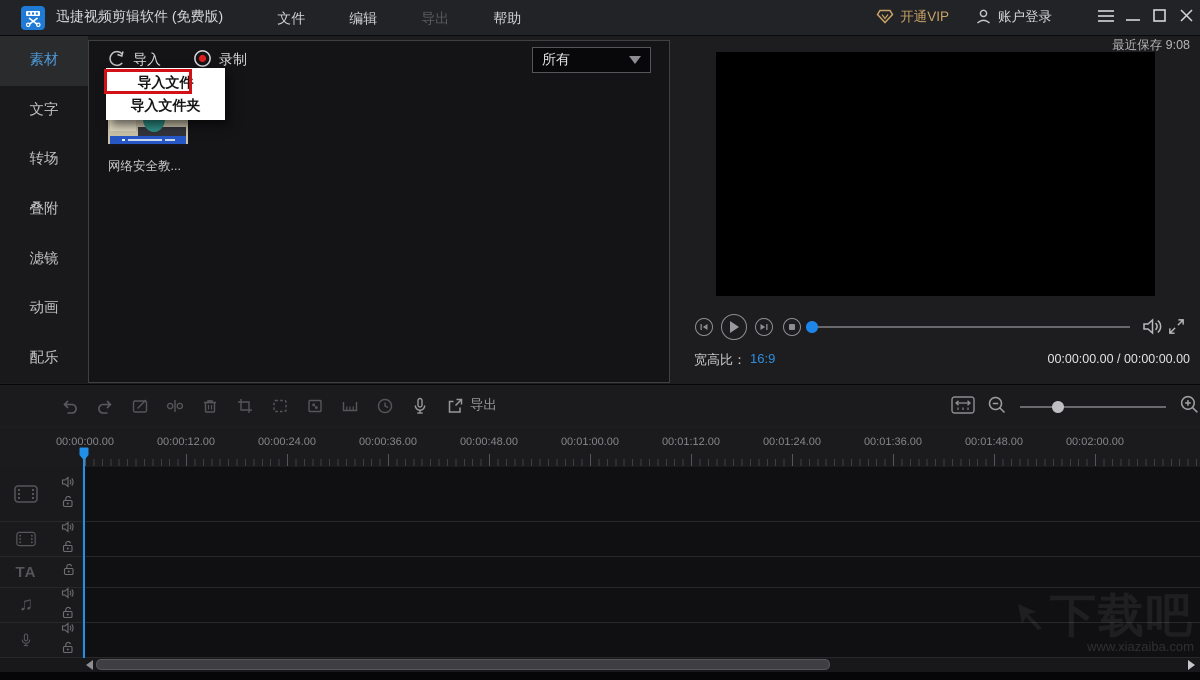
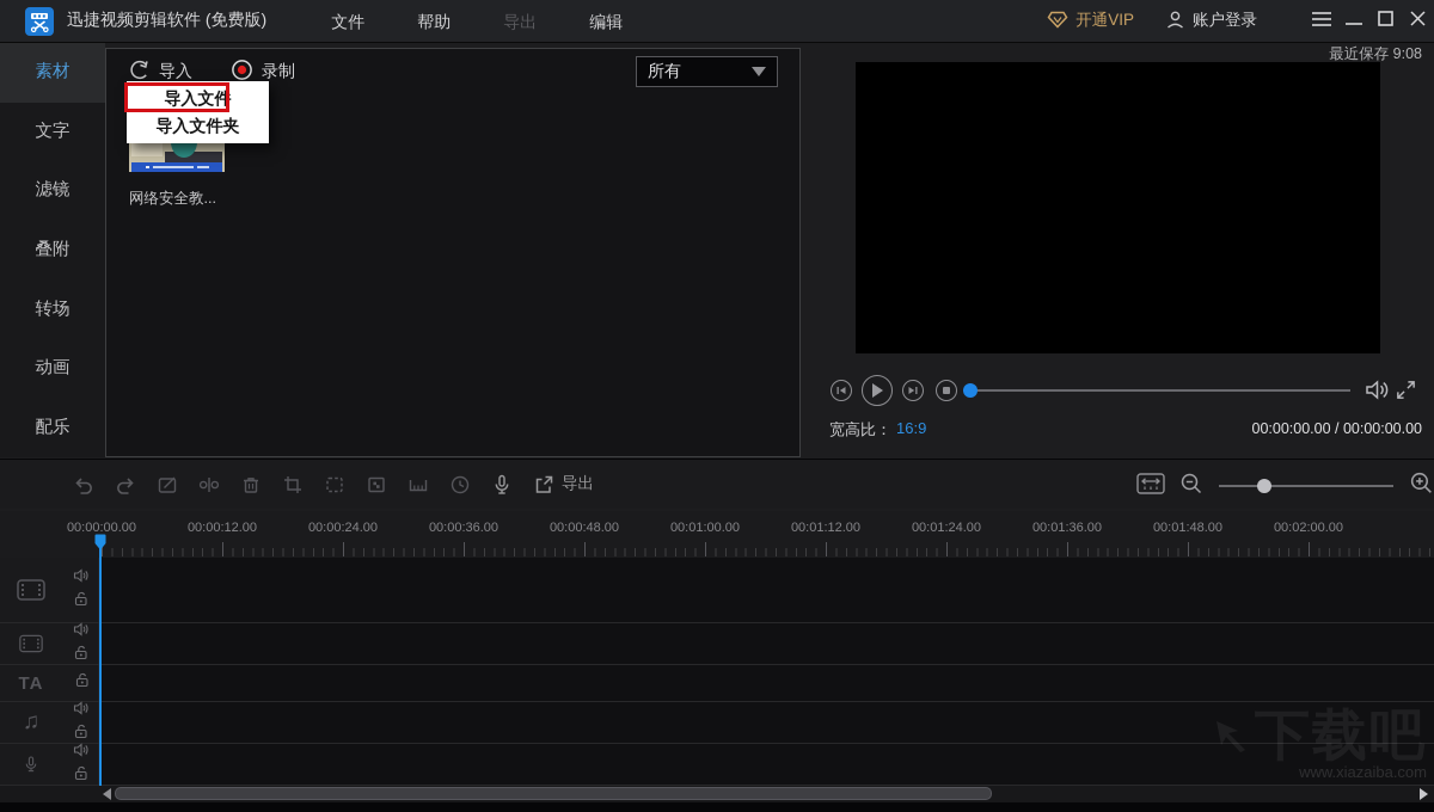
  迅捷视频剪辑软件 (免费版)
  文件
- 编辑
+ 帮助
  导出
- 帮助
+ 编辑
  开通VIP
  账户登录
  素材
  文字
- 转场
+ 滤镜
  叠附
- 滤镜
+ 转场
  动画
  配乐
  导入
  录制
  所有
  网络安全教...
  导入文件
  导入文件夹
  最近保存 9:08
  宽高比：
  16:9
  00:00:00.00 / 00:00:00.00
  导出
  00:00:00.00
  00:00:12.00
  00:00:24.00
  00:00:36.00
  00:00:48.00
  00:01:00.00
  00:01:12.00
  00:01:24.00
  00:01:36.00
  00:01:48.00
  00:02:00.00
  TA
  ♫
  下载吧
  www.xiazaiba.com
